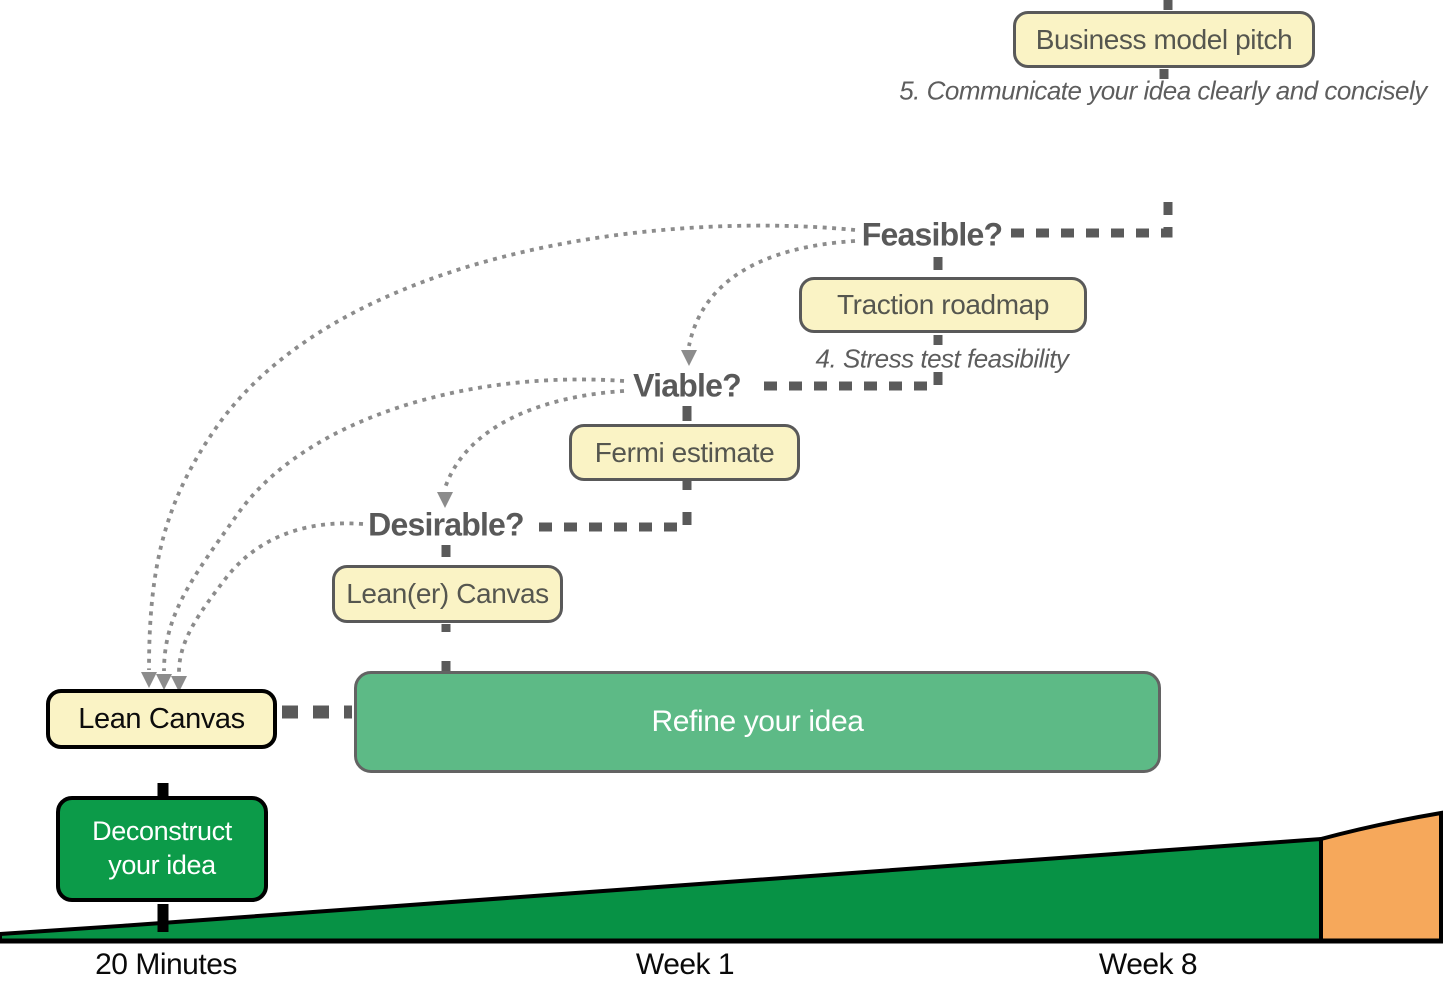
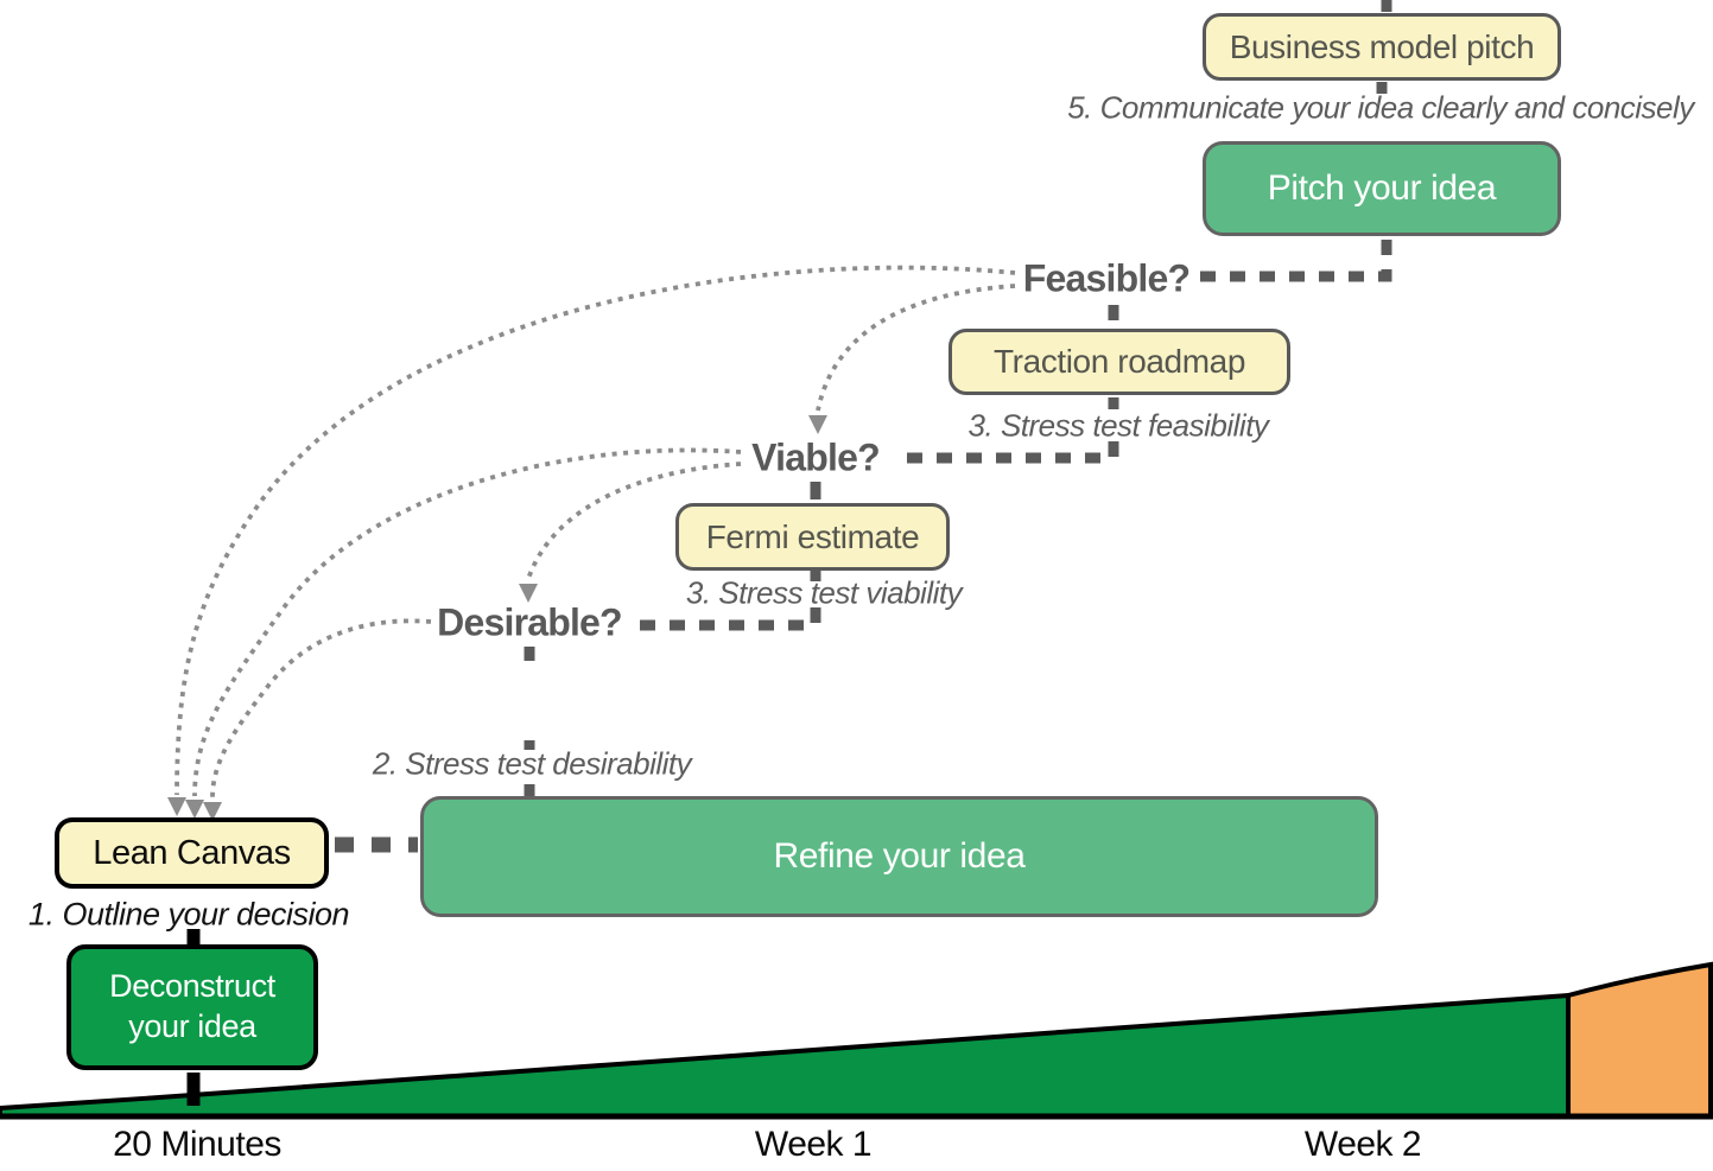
  Business model pitch
+ Pitch your idea
  Traction roadmap
  Fermi estimate
- Lean(er) Canvas
  Lean Canvas
  Refine your idea
  Deconstruct
  your idea
  Feasible?
  Viable?
  Desirable?
  5. Communicate your idea clearly and concisely
- 4. Stress test feasibility
+ 3. Stress test feasibility
+ 3. Stress test viability
+ 2. Stress test desirability
+ 1. Outline your decision
  20 Minutes
  Week 1
- Week 8
+ Week 2
